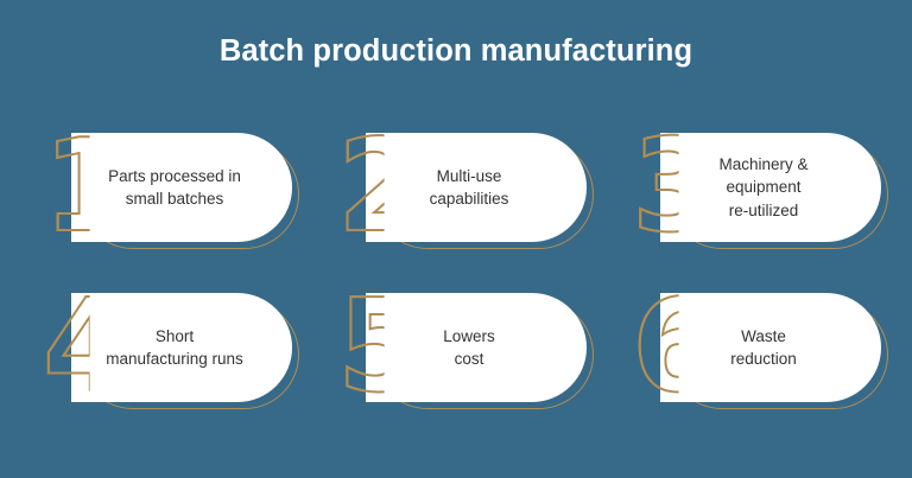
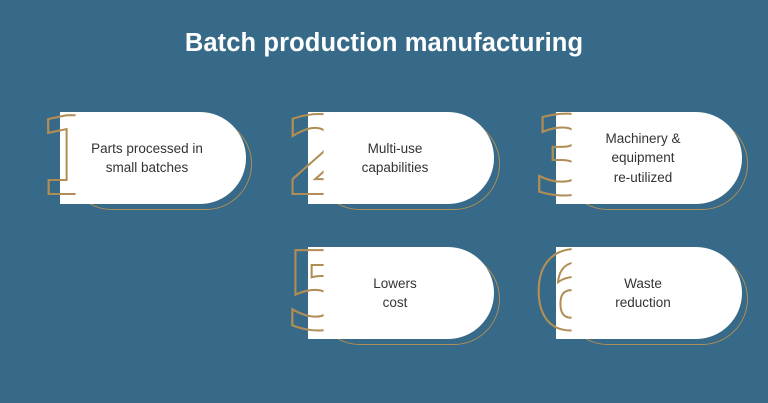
  Batch production manufacturing
  Parts processed in
  small batches
  1
  Multi-use
  capabilities
  2
  Machinery &
  equipment
  re-utilized
  3
- Short
- manufacturing runs
- 4
  Lowers
  cost
  5
  Waste
  reduction
  6
